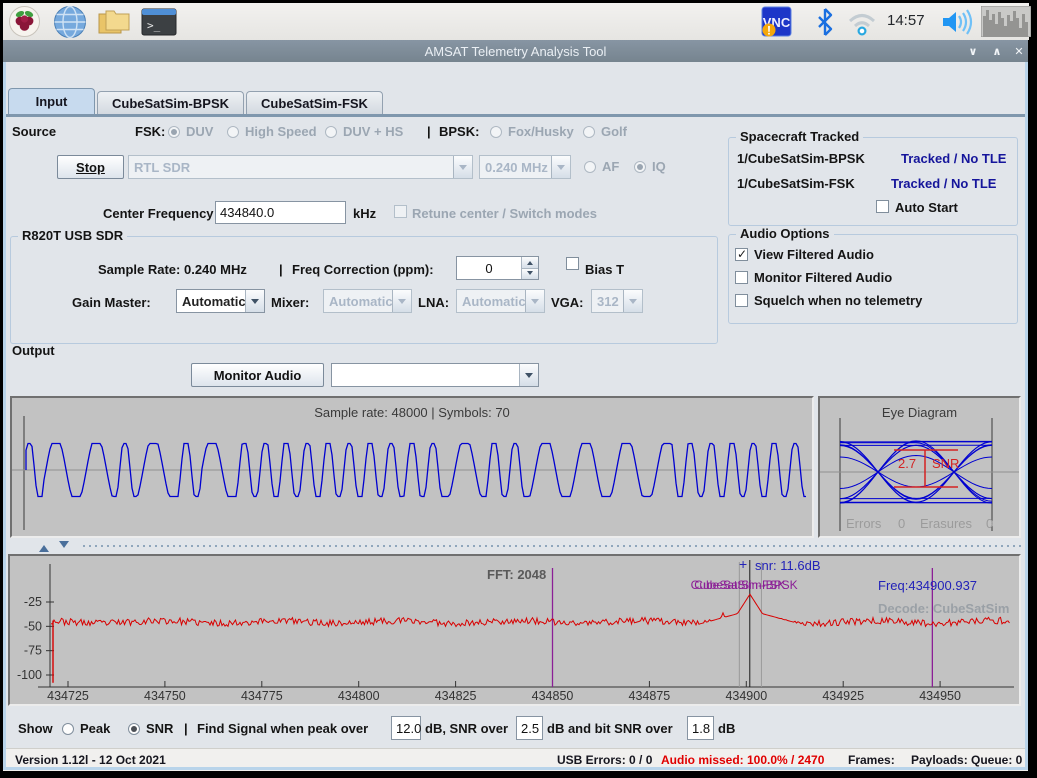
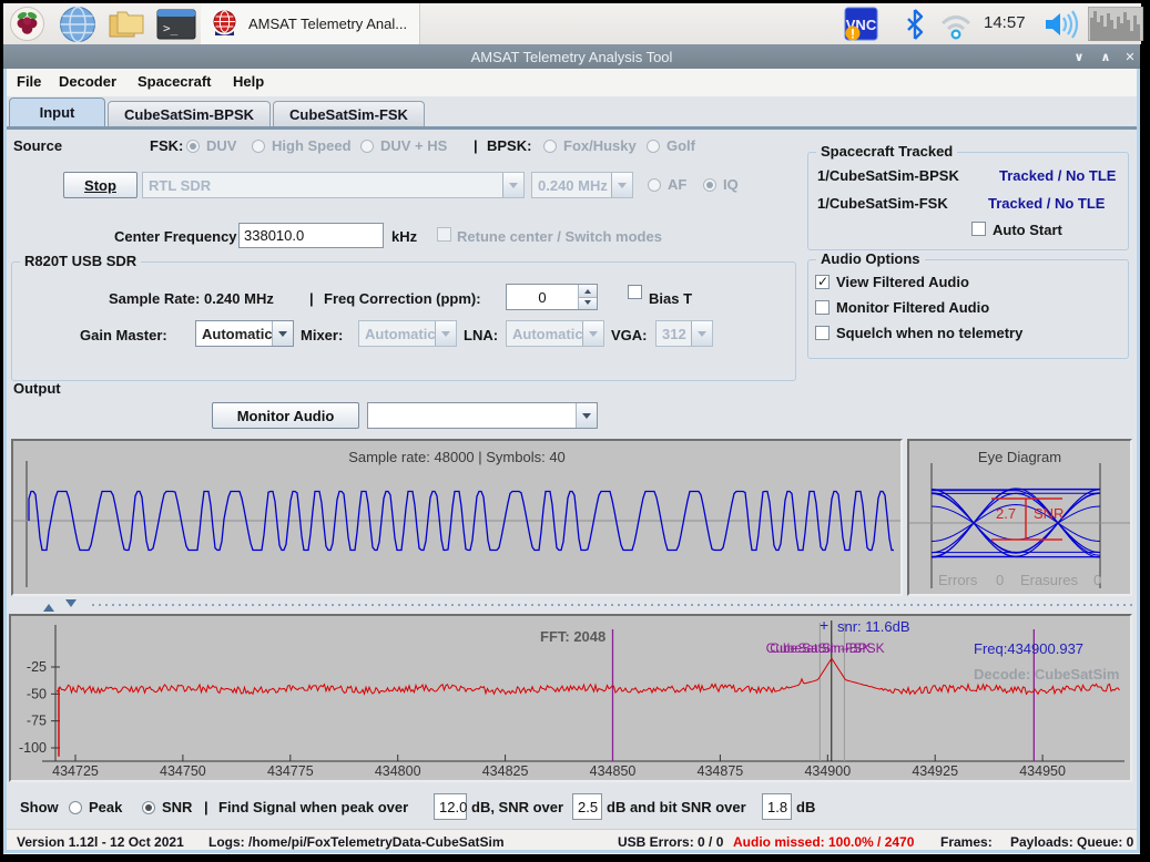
  >_
+ AMSAT Telemetry Anal...
  VNC
  !
  14:57
  AMSAT Telemetry Analysis Tool
  ∨
  ∧
  ✕
+ File
+ Decoder
+ Spacecraft
+ Help
  Input
  CubeSatSim-BPSK
  CubeSatSim-FSK
  Source
  FSK:
  DUV
  High Speed
  DUV + HS
  |
  BPSK:
  Fox/Husky
  Golf
  Stop
  RTL SDR
  0.240 MHz
  AF
  IQ
  Center Frequency
- 434840.0
+ 338010.0
  kHz
  Retune center / Switch modes
  R820T USB SDR
  Sample Rate: 0.240 MHz
  |
  Freq Correction (ppm):
  0
  Bias T
  Gain Master:
  Automatic
  Mixer:
  Automatic
  LNA:
  Automatic
  VGA:
  312
  Spacecraft Tracked
  1/CubeSatSim-BPSK
  Tracked / No TLE
  1/CubeSatSim-FSK
  Tracked / No TLE
  Auto Start
  Audio Options
  View Filtered Audio
  Monitor Filtered Audio
  Squelch when no telemetry
  Output
  Monitor Audio
- Sample rate: 48000 | Symbols: 70
+ Sample rate: 48000 | Symbols: 40
  Eye Diagram
  2.7
  SNR
  Errors
  0
  Erasures
  0
  -25
  -50
  -75
  -100
  434725
  434750
  434775
  434800
  434825
  434850
  434875
  434900
  434925
  434950
  FFT: 2048
  +
  snr: 11.6dB
  CubeSatSim-FSK
  CubeSatSim-BPSK
  Freq:434900.937
  Decode: CubeSatSim
  Show
  Peak
  SNR
  |
  Find Signal when peak over
  12.0
  dB, SNR over
  2.5
  dB and bit SNR over
  1.8
  dB
  Version 1.12l - 12 Oct 2021
+ Logs: /home/pi/FoxTelemetryData-CubeSatSim
  USB Errors: 0 / 0
  Audio missed: 100.0% / 2470
  Frames:
  Payloads:
  Queue: 0
